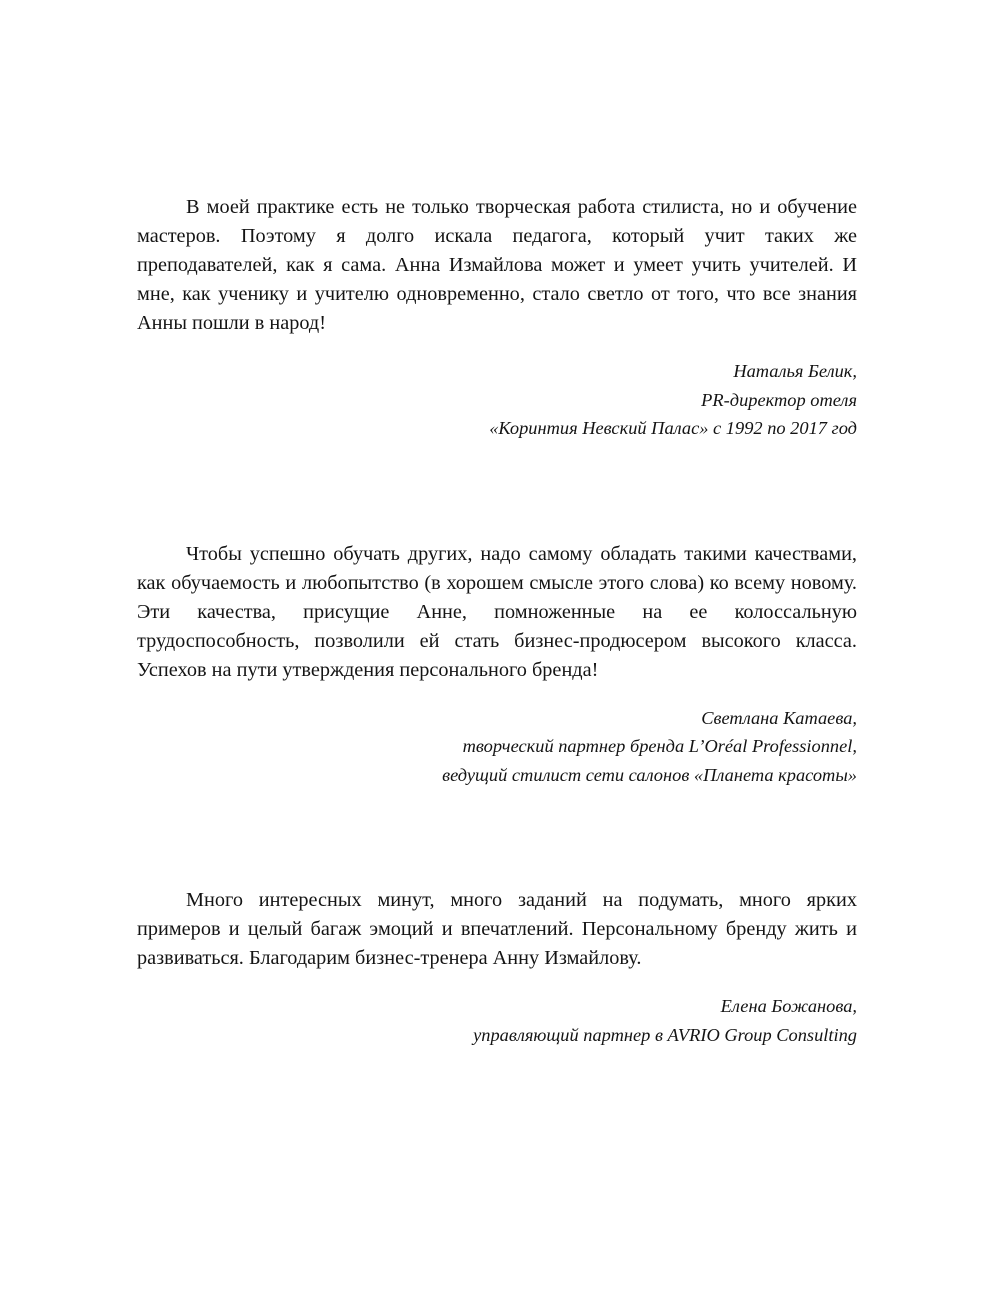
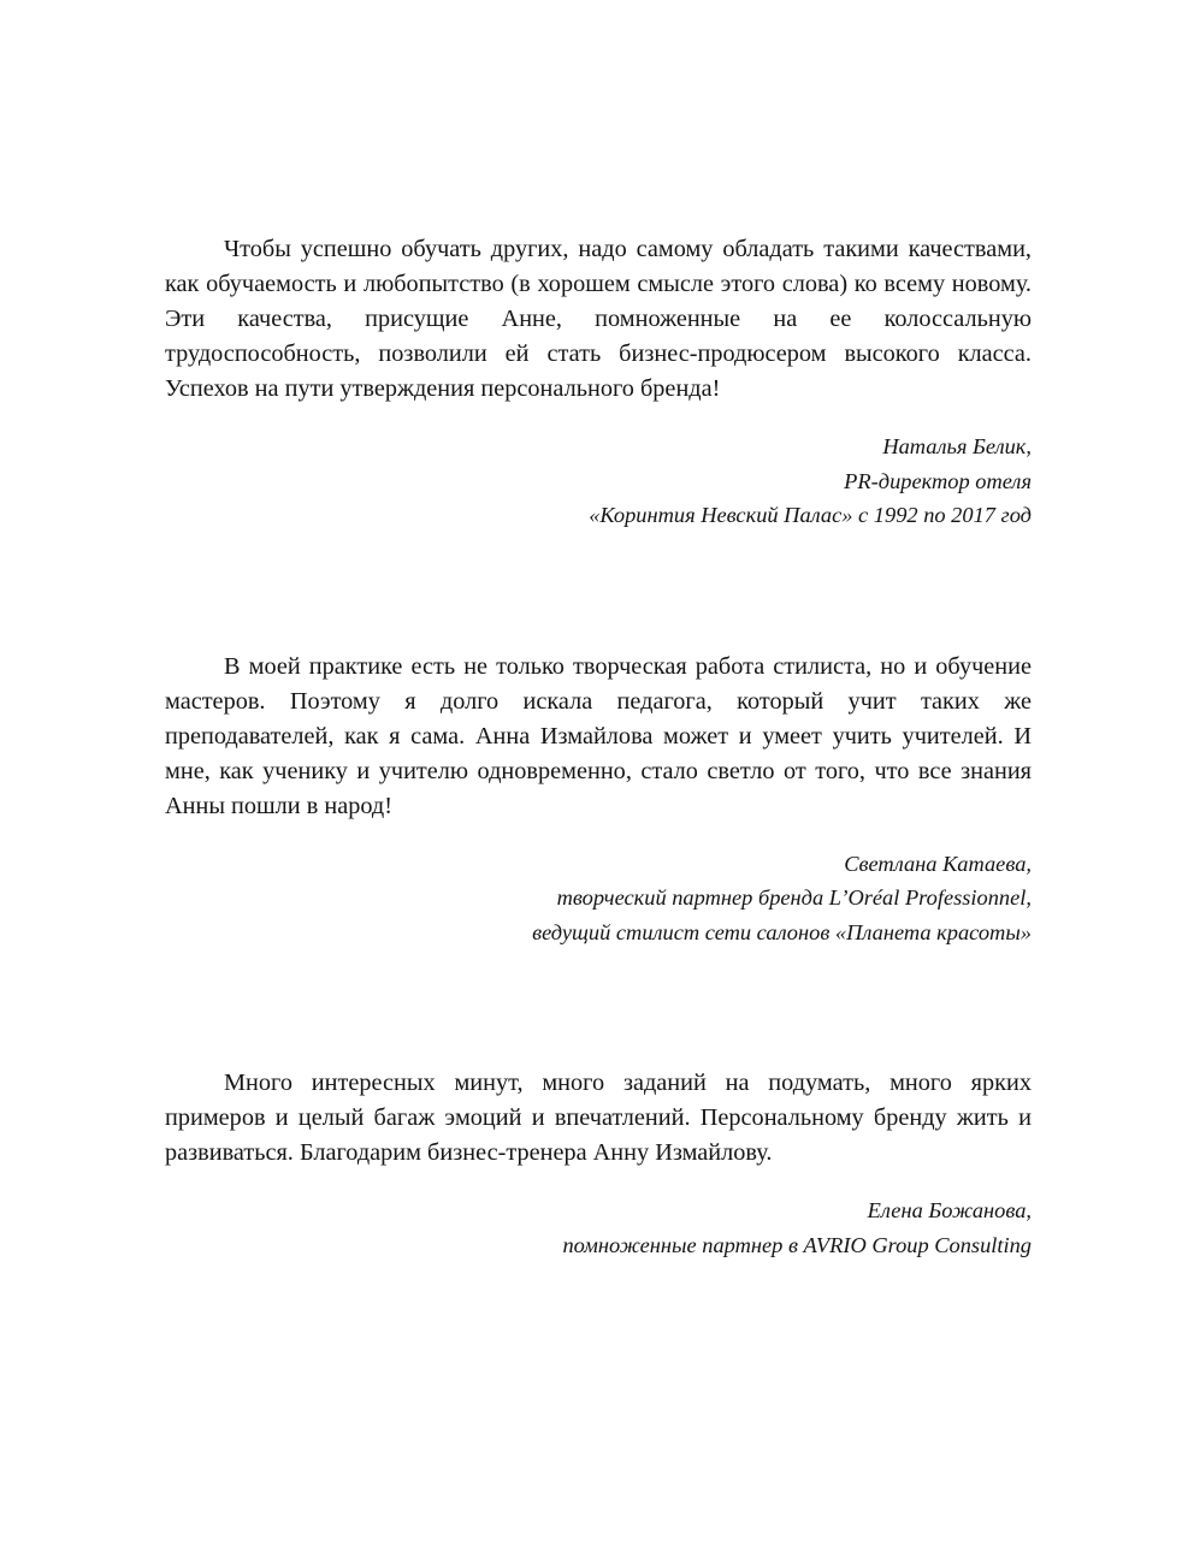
- В моей практике есть не только творческая работа стилиста, но и обучение мастеров. Поэтому я долго искала педагога, который учит таких же преподавателей, как я сама. Анна Измайлова может и умеет учить учителей. И мне, как ученику и учителю одновременно, стало светло от того, что все знания Анны пошли в народ!
+ Чтобы успешно обучать других, надо самому обладать такими качествами, как обучаемость и любопытство (в хорошем смысле этого слова) ко всему новому. Эти качества, присущие Анне, помноженные на ее колоссальную трудоспособность, позволили ей стать бизнес-продюсером высокого класса. Успехов на пути утверждения персонального бренда!
  Наталья Белик,
  PR-директор отеля
  «Коринтия Невский Палас» с 1992 по 2017 год
- Чтобы успешно обучать других, надо самому обладать такими качествами, как обучаемость и любопытство (в хорошем смысле этого слова) ко всему новому. Эти качества, присущие Анне, помноженные на ее колоссальную трудоспособность, позволили ей стать бизнес-продюсером высокого класса. Успехов на пути утверждения персонального бренда!
+ В моей практике есть не только творческая работа стилиста, но и обучение мастеров. Поэтому я долго искала педагога, который учит таких же преподавателей, как я сама. Анна Измайлова может и умеет учить учителей. И мне, как ученику и учителю одновременно, стало светло от того, что все знания Анны пошли в народ!
  Светлана Катаева,
  творческий партнер бренда L’Oréal Professionnel,
  ведущий стилист сети салонов «Планета красоты»
  Много интересных минут, много заданий на подумать, много ярких примеров и целый багаж эмоций и впечатлений. Персональному бренду жить и развиваться. Благодарим бизнес-тренера Анну Измайлову.
  Елена Божанова,
- управляющий партнер в AVRIO Group Consulting
+ помноженные партнер в AVRIO Group Consulting
